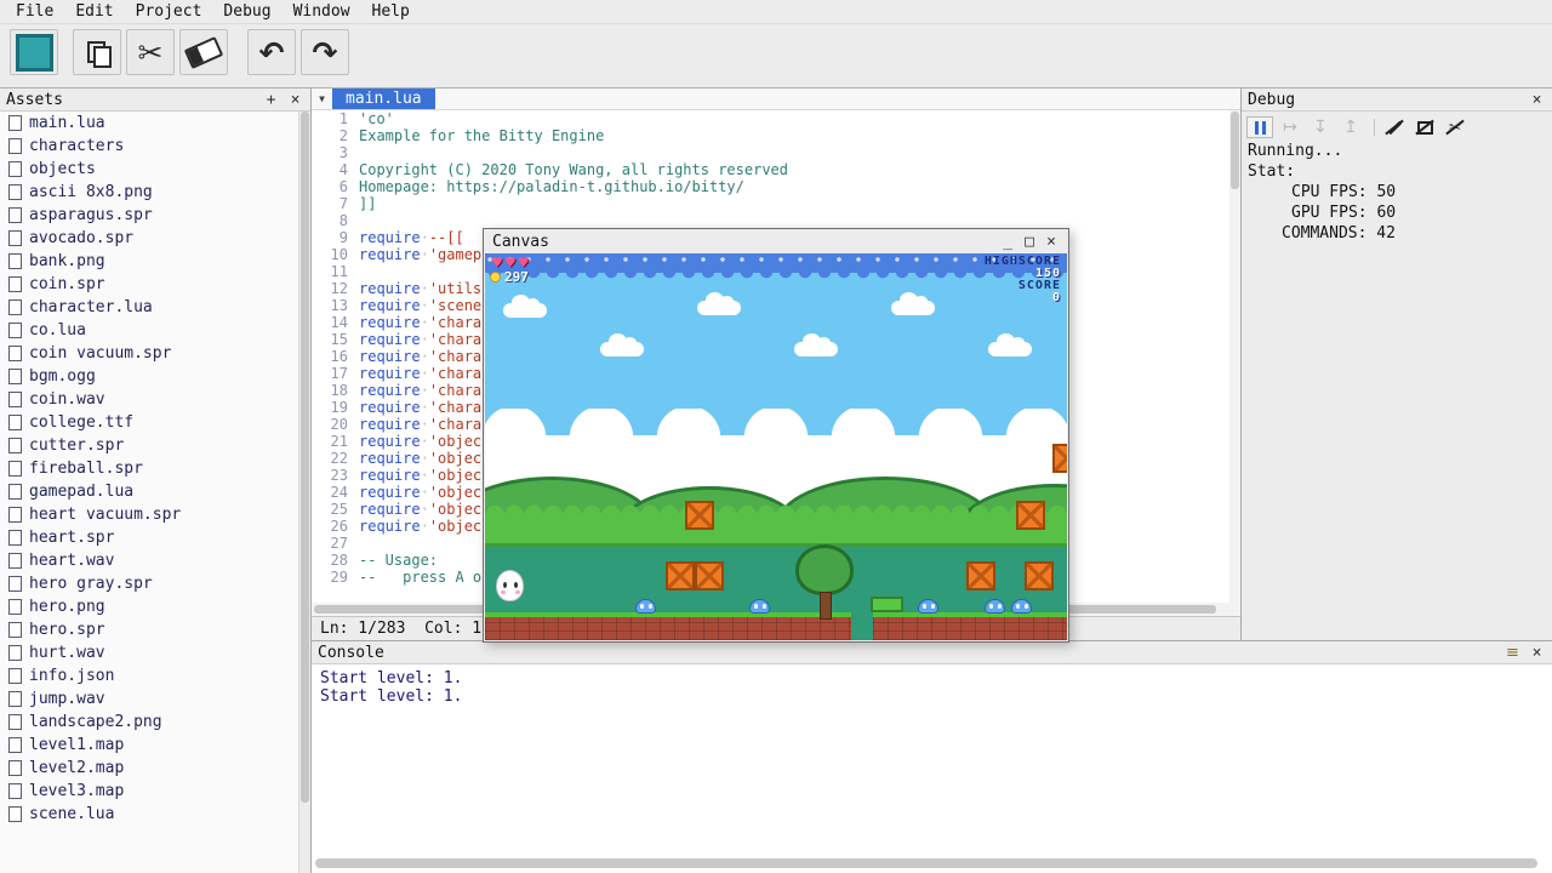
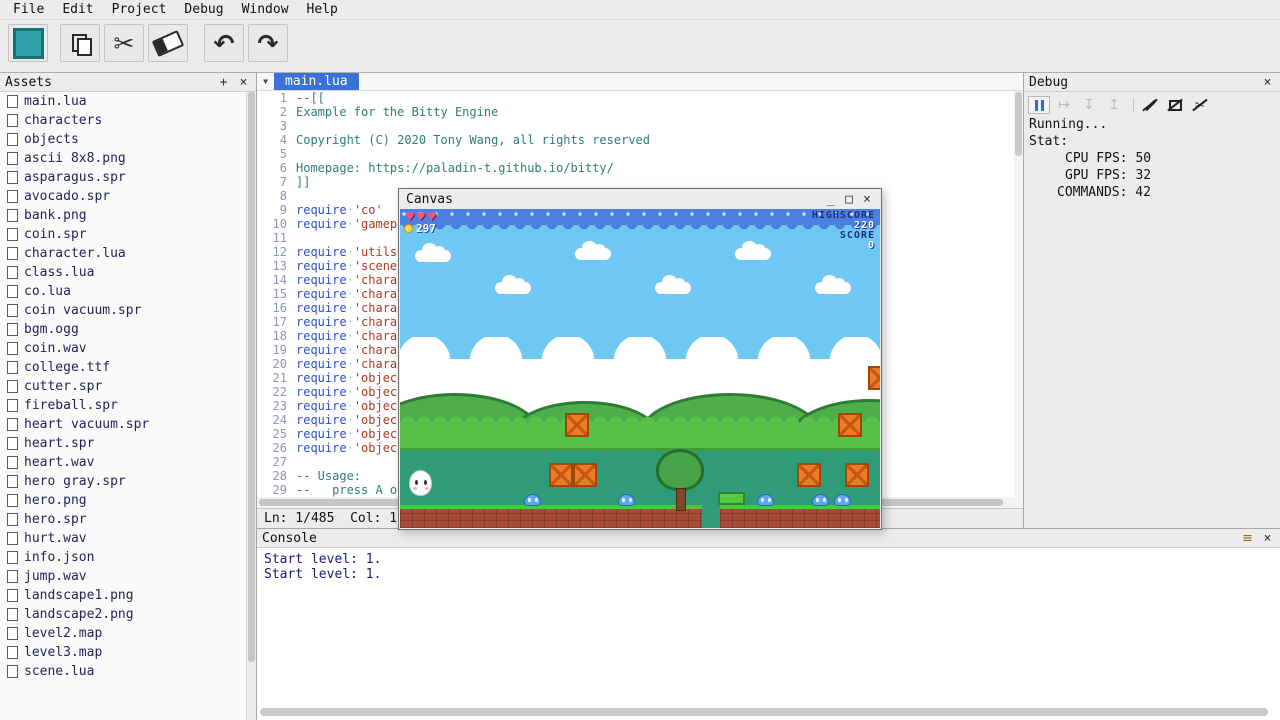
  File
  Edit
  Project
  Debug
  Window
  Help
  ✂
  ↶
  ↷
  Assets
  +
  ×
  main.lua
  characters
  objects
  ascii 8x8.png
  asparagus.spr
  avocado.spr
  bank.png
  coin.spr
  character.lua
+ class.lua
  co.lua
  coin vacuum.spr
  bgm.ogg
  coin.wav
  college.ttf
  cutter.spr
  fireball.spr
- gamepad.lua
  heart vacuum.spr
  heart.spr
  heart.wav
  hero gray.spr
  hero.png
  hero.spr
  hurt.wav
  info.json
  jump.wav
+ landscape1.png
  landscape2.png
- level1.map
  level2.map
  level3.map
  scene.lua
  ▼
  main.lua
  1
- 'co'
+ --[[
  2
  Example for the Bitty Engine
  3
  4
  Copyright (C) 2020 Tony Wang, all rights reserved
+ 5
  6
  Homepage: https://paladin-t.github.io/bitty/
  7
  ]]
  8
  9
  require
  ·
- --[[
+ 'co'
  10
  require
  ·
  11
  12
  require
  ·
  'utils
  13
  require
  ·
  'scene
  14
  require
  ·
  'chara
  15
  require
  ·
  'chara
  16
  require
  ·
  'chara
  17
  require
  ·
  'chara
  18
  require
  ·
  'chara
  19
  require
  ·
  'chara
  20
  require
  ·
  'chara
  21
  require
  ·
  'objec
  22
  require
  ·
  'objec
  23
  require
  ·
  'objec
  24
  require
  ·
  'objec
  25
  require
  ·
  'objec
  26
  require
  ·
  'objec
  27
  28
  -- Usage:
  29
  -- press A o
- Ln: 1/283 Col: 1
+ Ln: 1/485 Col: 1
  Console
  ≡
  ×
  Start level: 1.
  Start level: 1.
  Debug
  ×
  ↦
  ↧
  ↥
  Running...
  Stat:
  CPU FPS: 50
- GPU FPS: 60
+ GPU FPS: 32
  COMMANDS: 42
  Canvas
  _
  □
  ×
  ♥♥♥
  297
  HIGHSCORE
- 150
+ 220
  SCORE
  0
